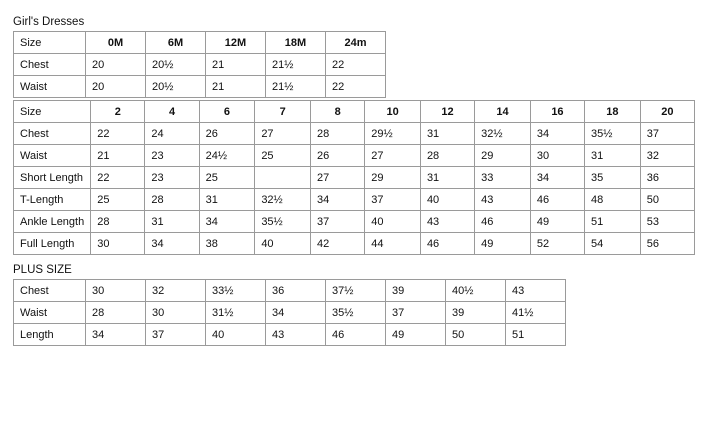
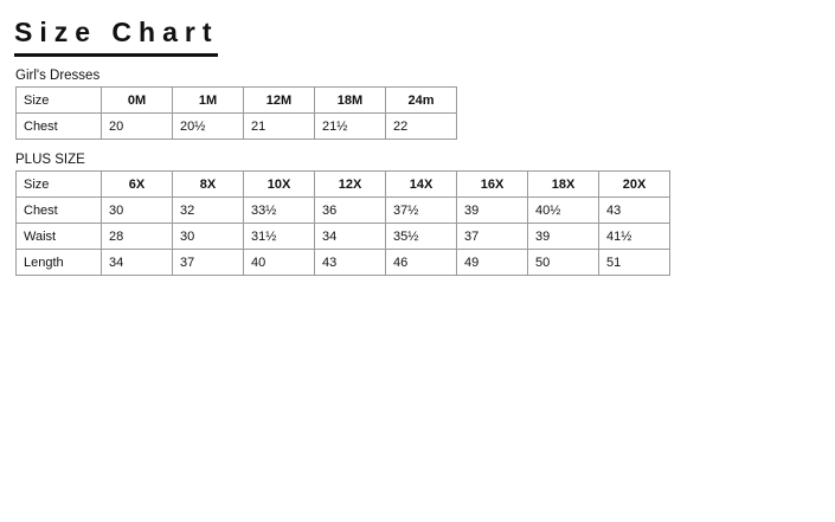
+ Size Chart
  Girl's Dresses
- Size	0M	6M	12M	18M	24m
+ Size	0M	1M	12M	18M	24m
  Chest	20	20½	21	21½	22
- Waist	20	20½	21	21½	22
- Size	2	4	6	7	8	10	12	14	16	18	20
- Chest	22	24	26	27	28	29½	31	32½	34	35½	37
- Waist	21	23	24½	25	26	27	28	29	30	31	32
- Short Length	22	23	25		27	29	31	33	34	35	36
- T-Length	25	28	31	32½	34	37	40	43	46	48	50
- Ankle Length	28	31	34	35½	37	40	43	46	49	51	53
- Full Length	30	34	38	40	42	44	46	49	52	54	56
  PLUS SIZE
+ Size	6X	8X	10X	12X	14X	16X	18X	20X
  Chest	30	32	33½	36	37½	39	40½	43
  Waist	28	30	31½	34	35½	37	39	41½
  Length	34	37	40	43	46	49	50	51
